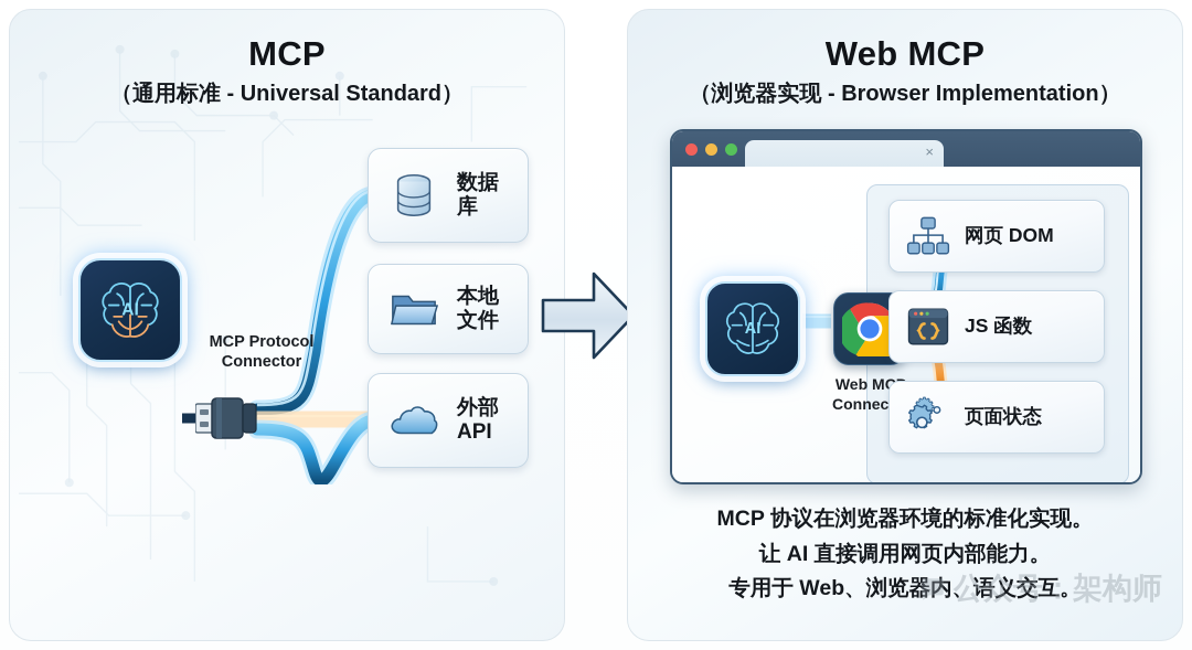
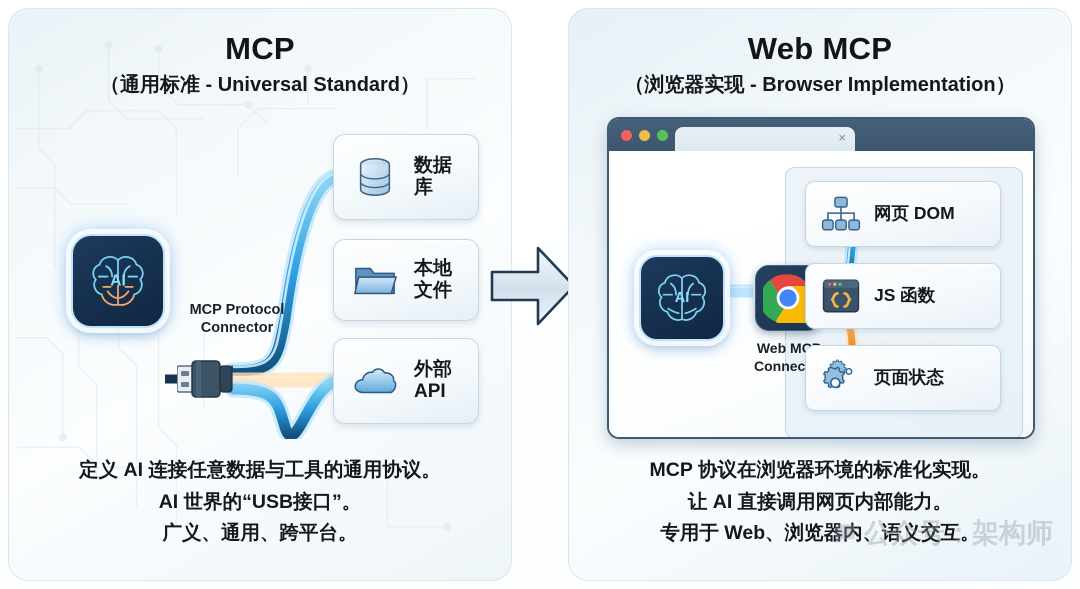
  MCP
  （通用标准 - Universal Standard）
  AI
  MCP Protocol
  Connector
  数据库
  本地文件
  外部
  API
+ 定义 AI 连接任意数据与工具的通用协议。
+ AI 世界的“USB接口”。
+ 广义、通用、跨平台。
  Web MCP
  （浏览器实现 - Browser Implementation）
  ×
  AI
  网页 DOM
  JS 函数
  页面状态
  MCP 协议在浏览器环境的标准化实现。
  让 AI 直接调用网页内部能力。
  专用于 Web、浏览器内、语义交互。
  公众号：架构师
